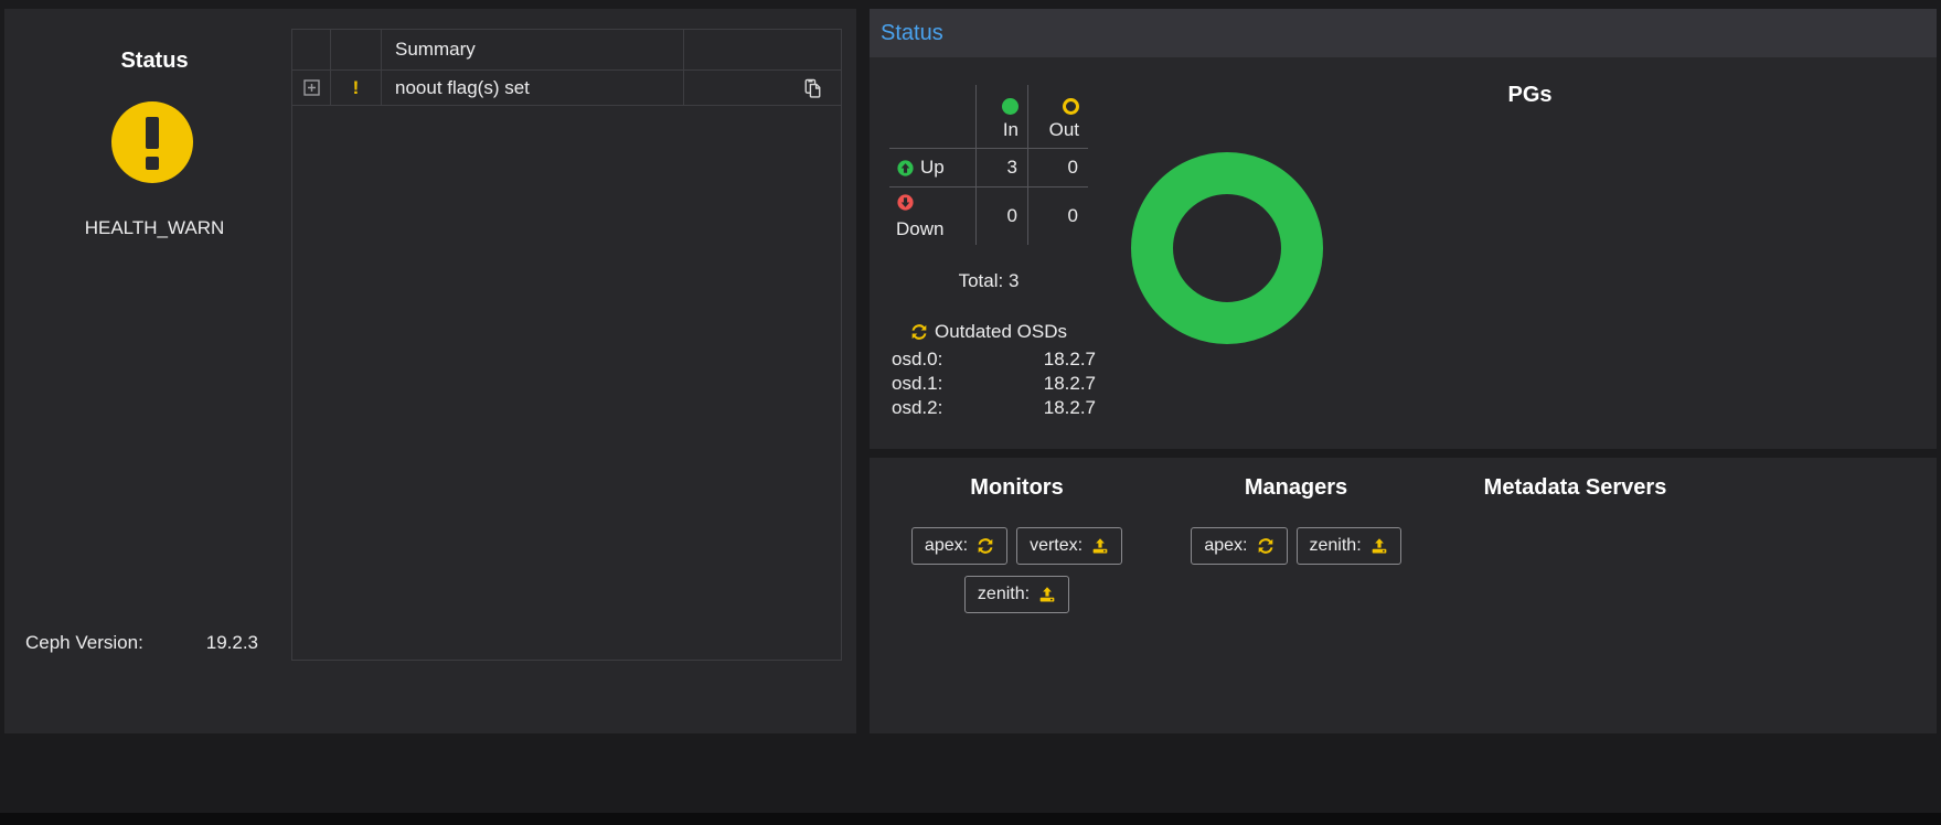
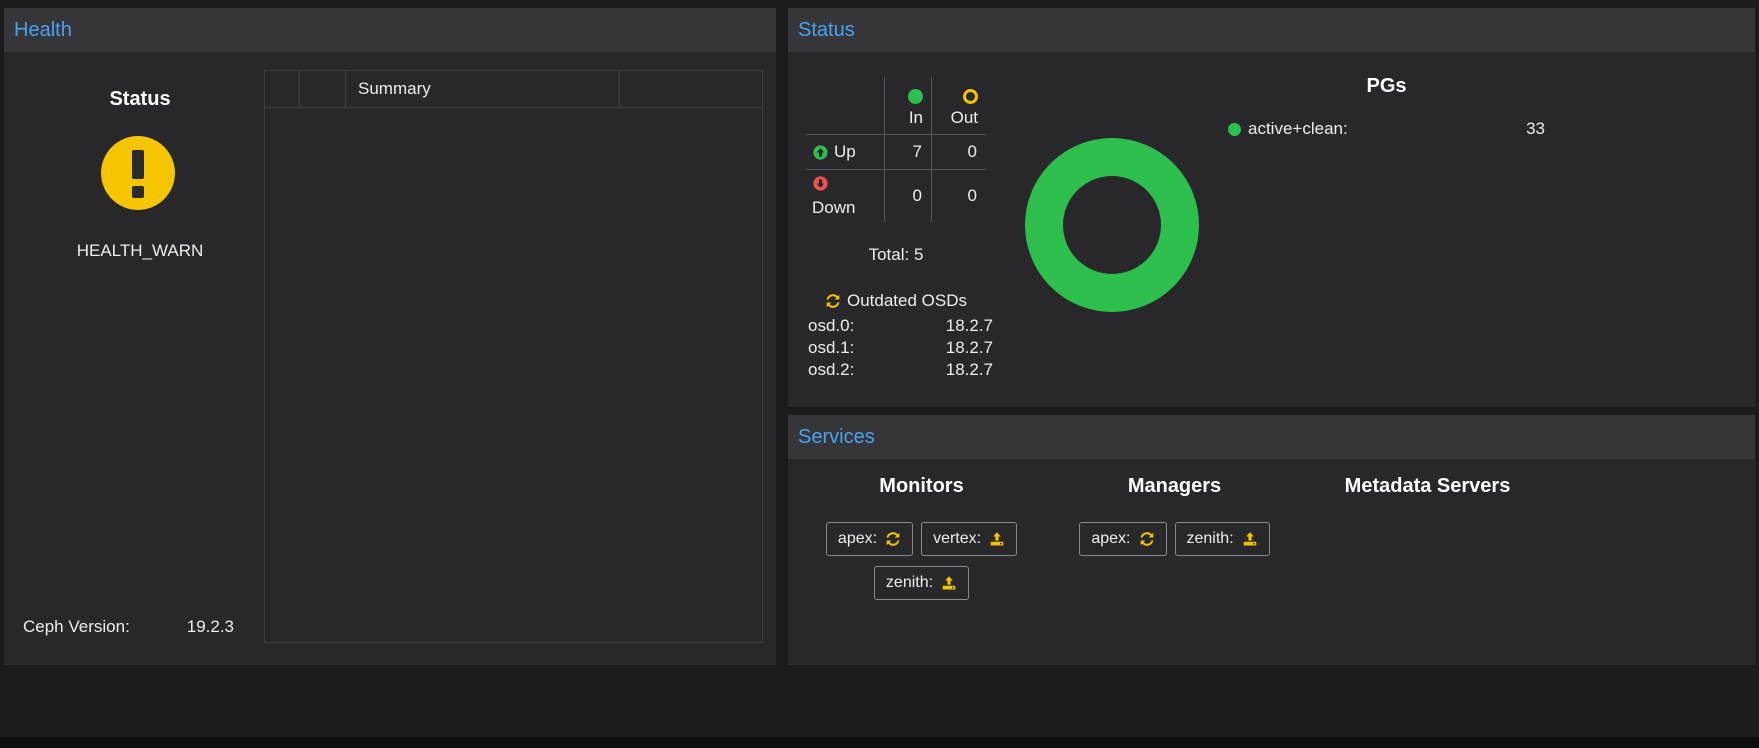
+ Health
  Status
  HEALTH_WARN
  Summary
- !
- noout flag(s) set
  Ceph Version:
  19.2.3
  Status
  In
  Out
  Up
- 3
+ 7
  0
  Down
  0
  0
- Total: 3
+ Total: 5
  Outdated OSDs
  osd.0:
  18.2.7
  osd.1:
  18.2.7
  osd.2:
  18.2.7
  PGs
+ active+clean:
+ 33
+ Services
  Monitors
  apex:
  vertex:
  zenith:
  Managers
  apex:
  zenith:
  Metadata Servers
